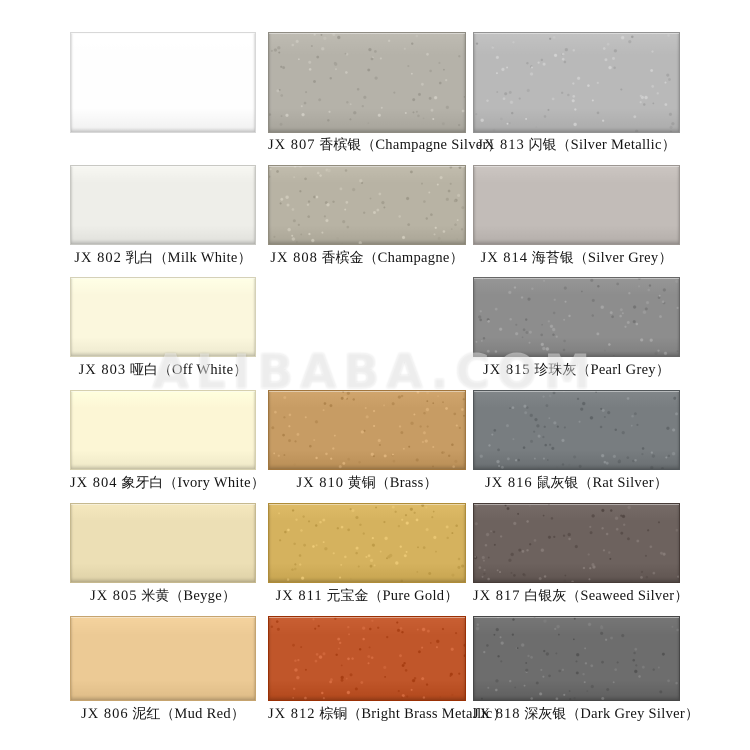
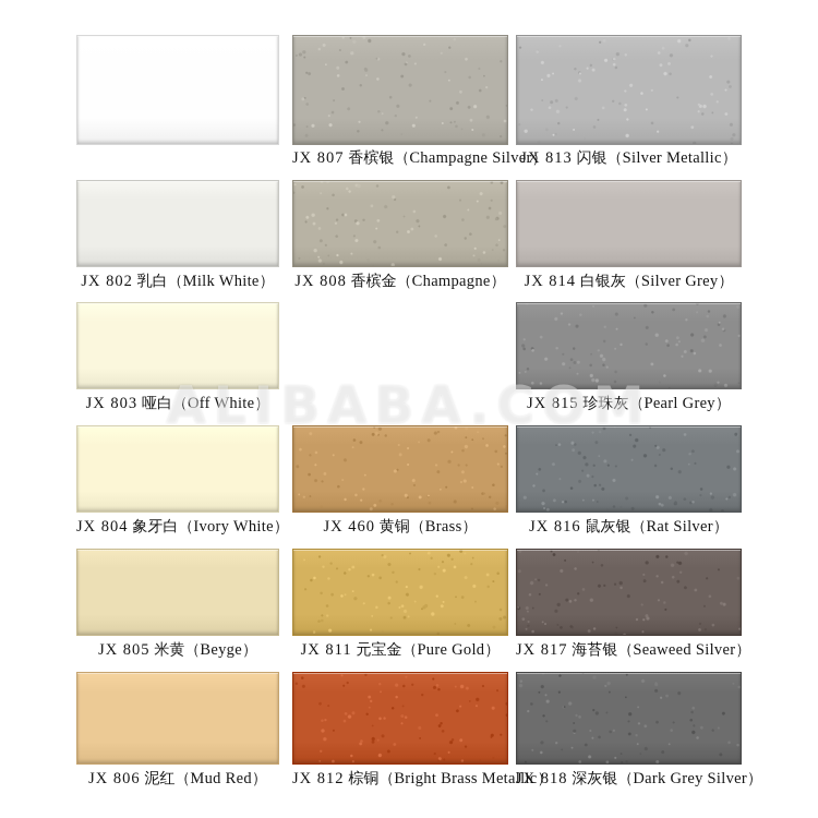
  JX 807 香槟银（Champagne Silver）
  JX 813 闪银（Silver Metallic）
  JX 802 乳白（Milk White）
  JX 808 香槟金（Champagne）
- JX 814 海苔银（Silver Grey）
+ JX 814 白银灰（Silver Grey）
  JX 803 哑白（Off White）
  JX 815 珍珠灰（Pearl Grey）
  JX 804 象牙白（Ivory White）
- JX 810 黄铜（Brass）
+ JX 460 黄铜（Brass）
  JX 816 鼠灰银（Rat Silver）
  JX 805 米黄（Beyge）
  JX 811 元宝金（Pure Gold）
- JX 817 白银灰（Seaweed Silver）
+ JX 817 海苔银（Seaweed Silver）
  JX 806 泥红（Mud Red）
  JX 812 棕铜（Bright Brass Metallic）
  JX 818 深灰银（Dark Grey Silver）
  ALIBABA.COM
